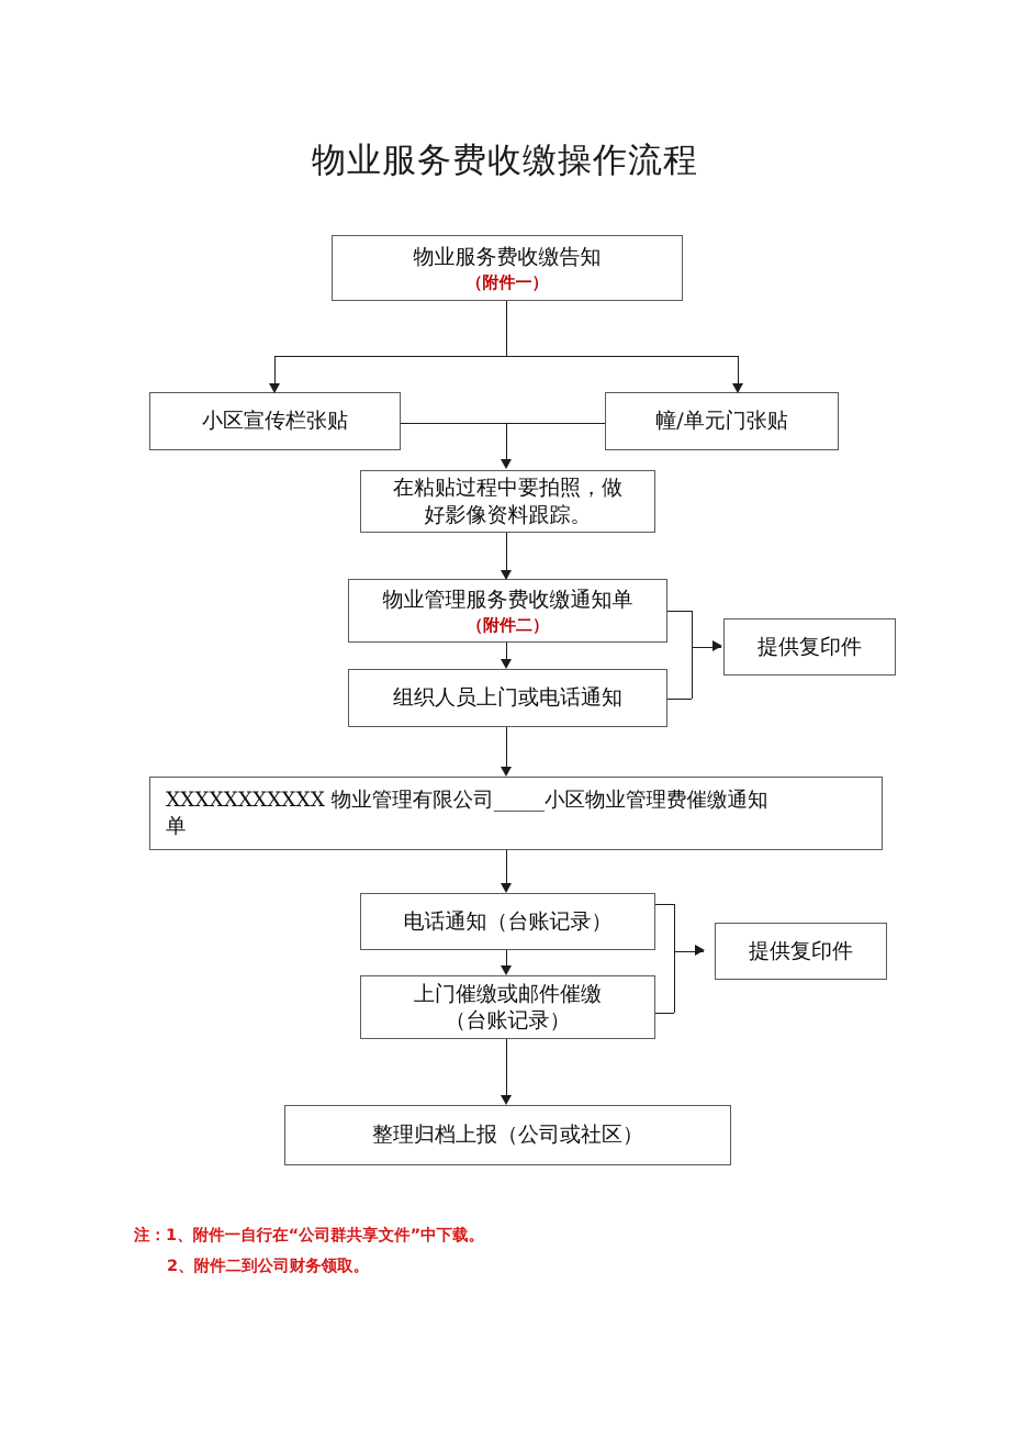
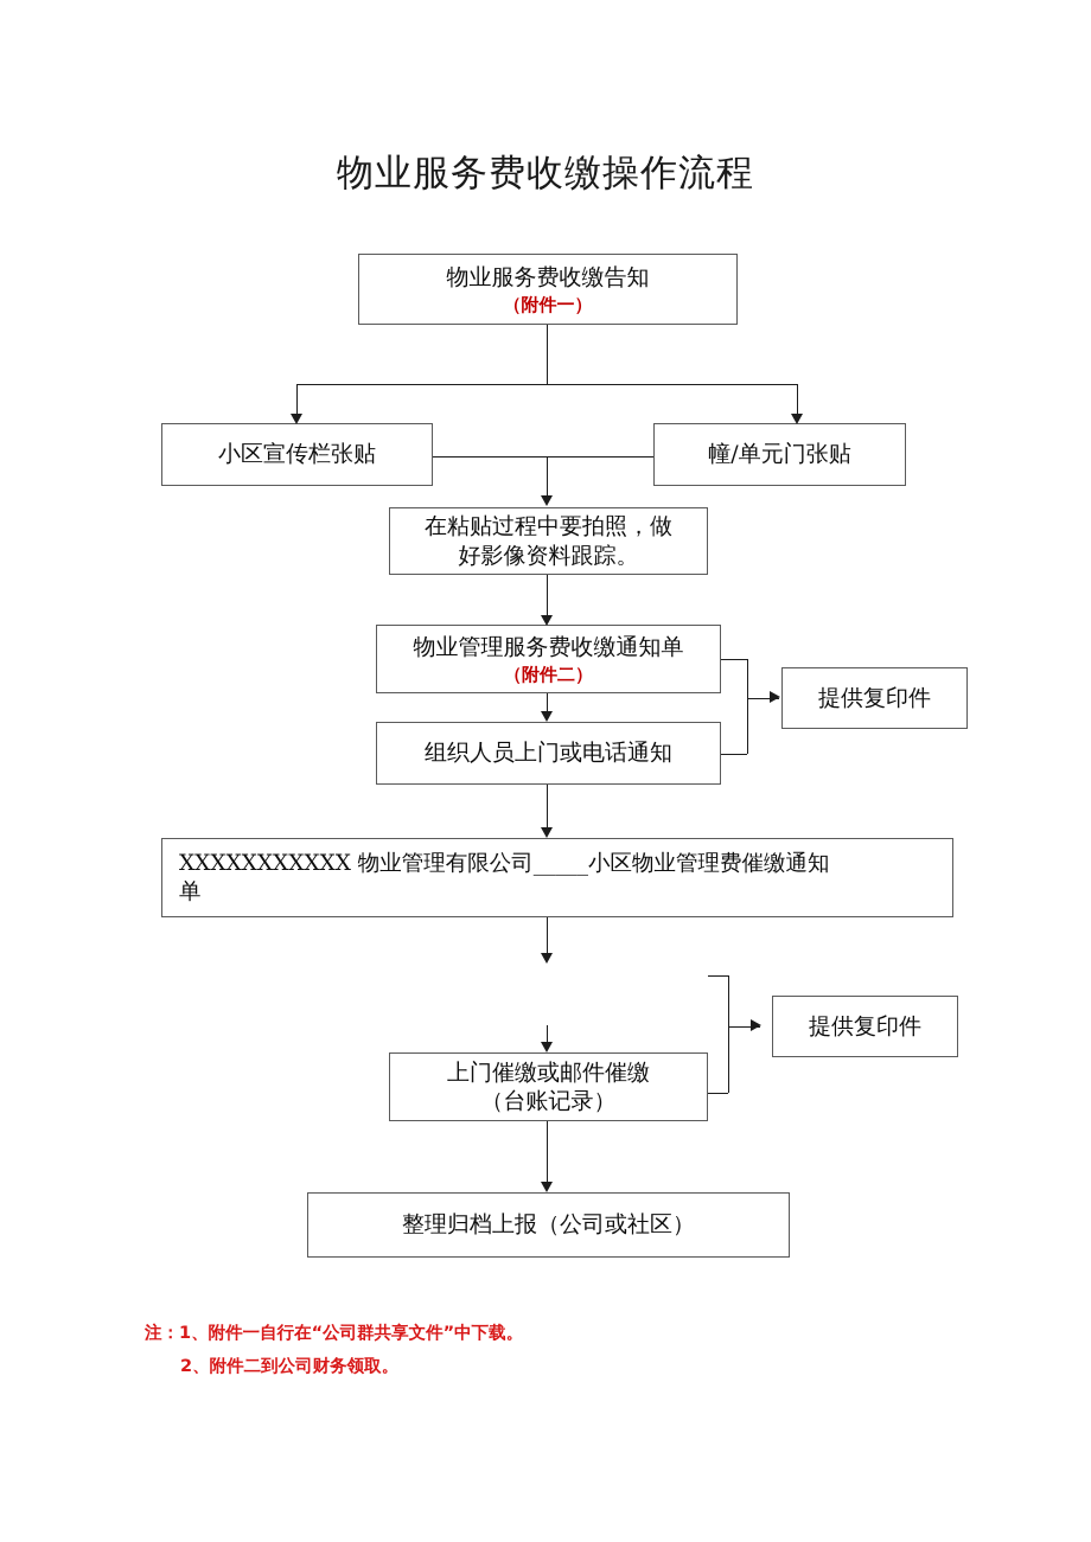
  物业服务费收缴操作流程
  物业服务费收缴告知
  （附件一）
  小区宣传栏张贴
  幢/单元门张贴
  在粘贴过程中要拍照，做
  好影像资料跟踪。
  物业管理服务费收缴通知单
  （附件二）
  组织人员上门或电话通知
  提供复印件
  XXXXXXXXXXX 物业管理有限公司_____小区物业管理费催缴通知
  单
- 电话通知（台账记录）
  上门催缴或邮件催缴
  （台账记录）
  提供复印件
  整理归档上报（公司或社区）
  注：1、附件一自行在“公司群共享文件”中下载。
  2、附件二到公司财务领取。
